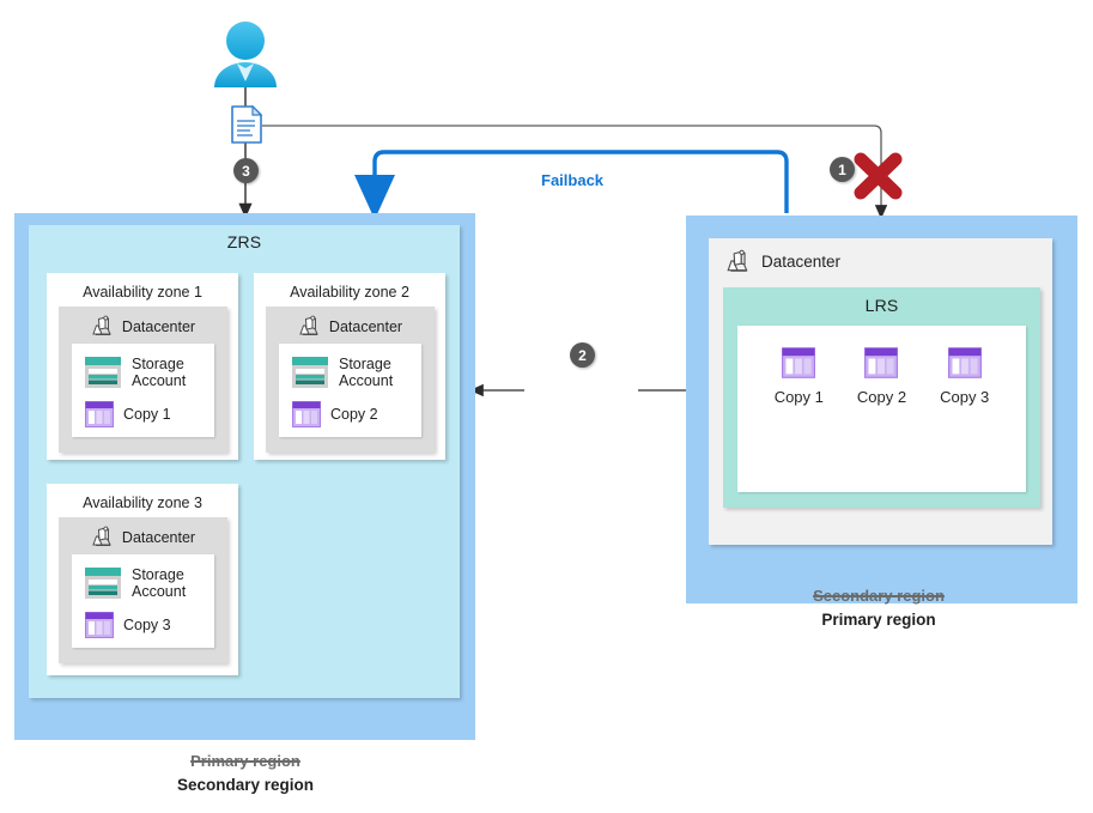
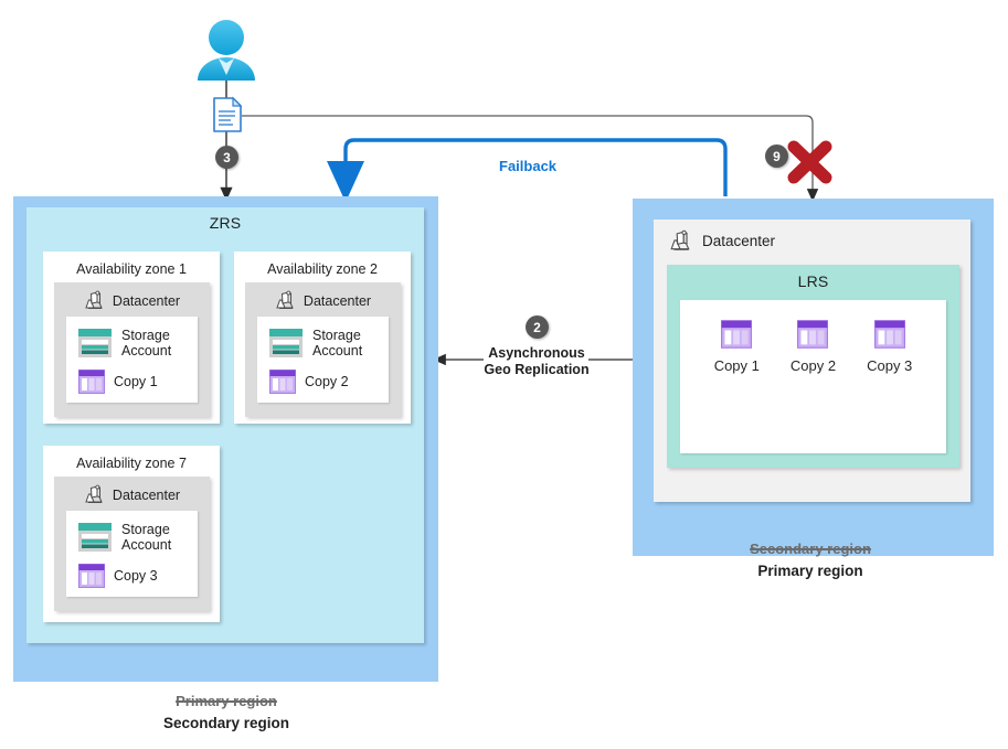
  ZRS
  Availability zone 1
  Datacenter
  Storage
  Account
  Copy 1
  Availability zone 2
  Datacenter
  Storage
  Account
  Copy 2
- Availability zone 3
+ Availability zone 7
  Datacenter
  Storage
  Account
  Copy 3
  Primary region
  Secondary region
  Datacenter
  LRS
  Copy 1
  Copy 2
  Copy 3
  Secondary region
  Primary region
- 1
+ 9
  2
  3
  Failback
+ Asynchronous
+ Geo Replication
